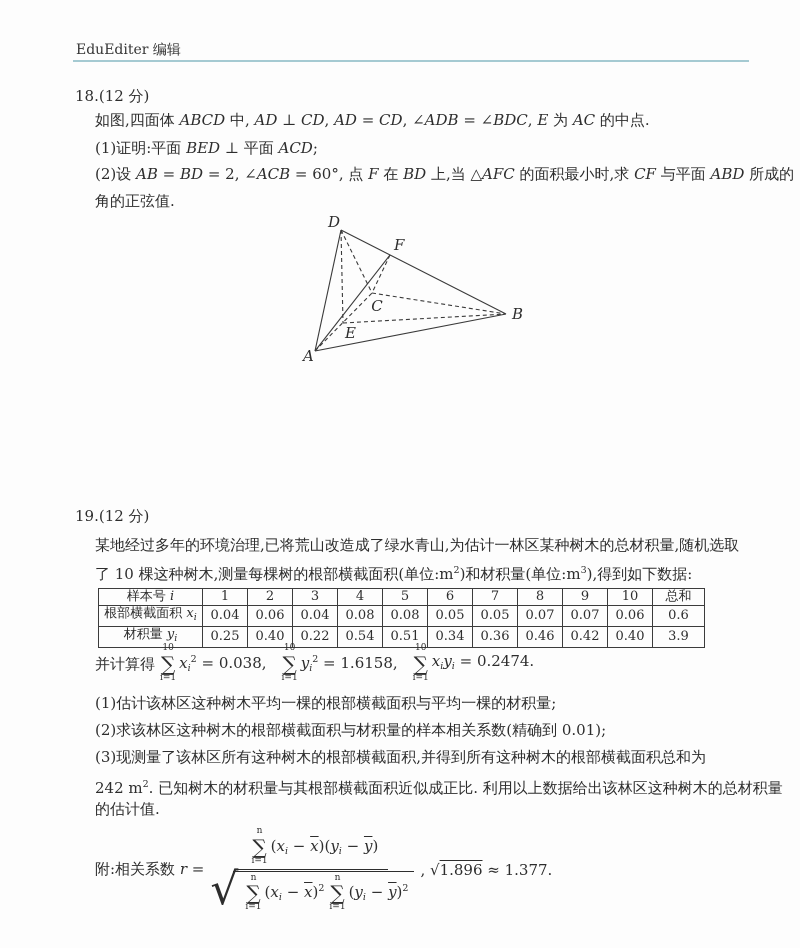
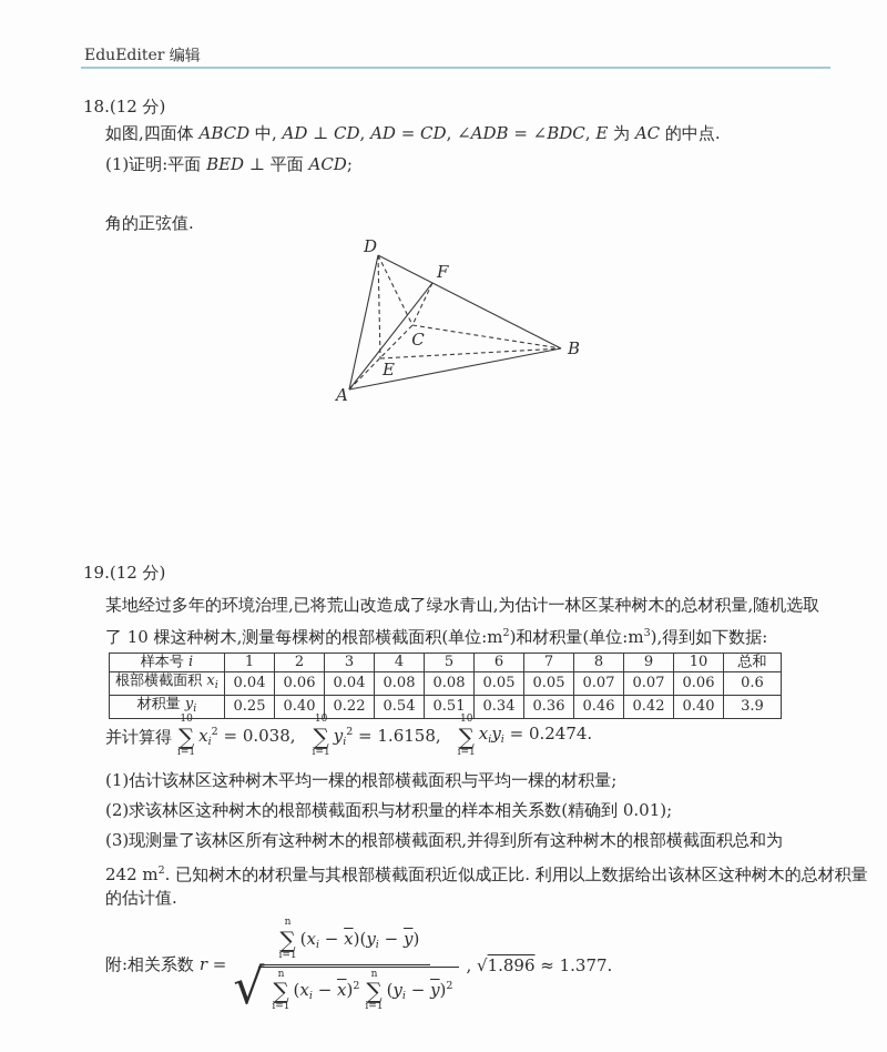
  EduEditer 编辑
  18.(12 分)
  如图,四面体 ABCD 中, AD ⊥ CD, AD = CD, ∠ADB = ∠BDC, E 为 AC 的中点.
  (1)证明:平面 BED ⊥ 平面 ACD;
- (2)设 AB = BD = 2, ∠ACB = 60°, 点 F 在 BD 上,当 △AFC 的面积最小时,求 CF 与平面 ABD 所成的
  角的正弦值.
  D
  F
  C
  B
  E
  A
  19.(12 分)
  某地经过多年的环境治理,已将荒山改造成了绿水青山,为估计一林区某种树木的总材积量,随机选取
  了 10 棵这种树木,测量每棵树的根部横截面积(单位:m2)和材积量(单位:m3),得到如下数据:
  样本号 i	1	2	3	4	5	6	7	8	9	10	总和
  根部横截面积 xi	0.04	0.06	0.04	0.08	0.08	0.05	0.05	0.07	0.07	0.06	0.6
  材积量 yi	0.25	0.40	0.22	0.54	0.51	0.34	0.36	0.46	0.42	0.40	3.9
  并计算得
  10
  ∑
  i=1
  xi2 = 0.038,
  10
  ∑
  i=1
  yi2 = 1.6158,
  10
  ∑
  i=1
  xiyi = 0.2474.
  (1)估计该林区这种树木平均一棵的根部横截面积与平均一棵的材积量;
  (2)求该林区这种树木的根部横截面积与材积量的样本相关系数(精确到 0.01);
  (3)现测量了该林区所有这种树木的根部横截面积,并得到所有这种树木的根部横截面积总和为
  242 m2. 已知树木的材积量与其根部横截面积近似成正比. 利用以上数据给出该林区这种树木的总材积量
  的估计值.
  附:相关系数 r =
  n
  ∑
  i=1
  (xi − x)(yi − y)
  √
  n
  ∑
  i=1
  (xi − x)2
  n
  ∑
  i=1
  (yi − y)2
  , √1.896 ≈ 1.377.
